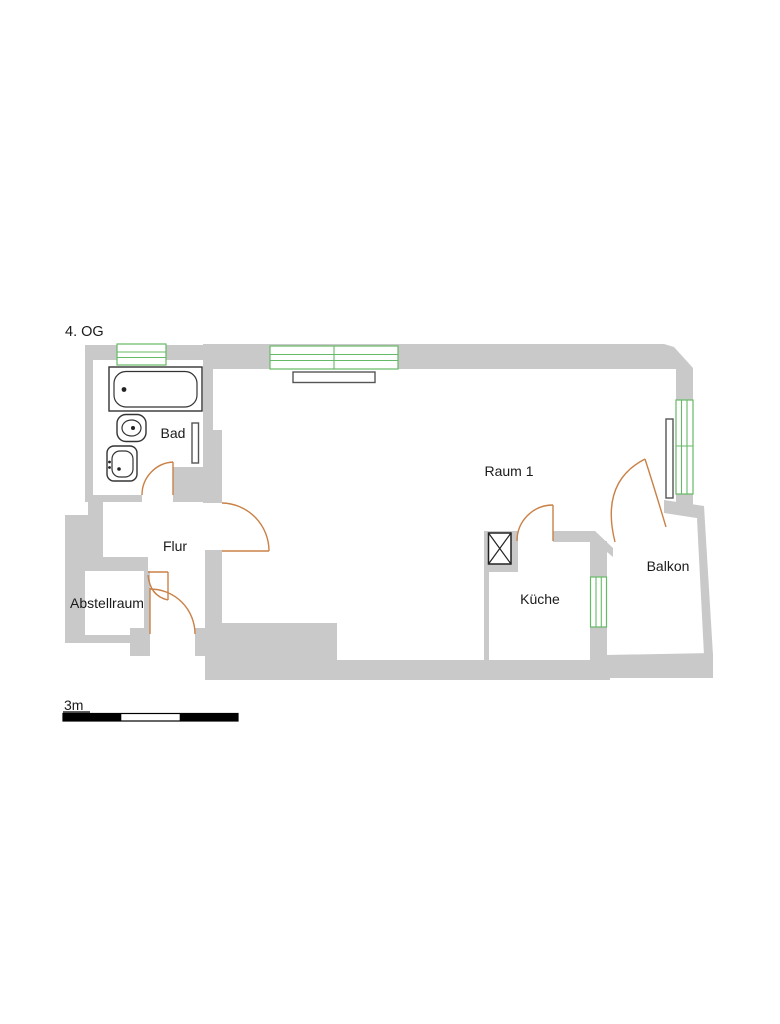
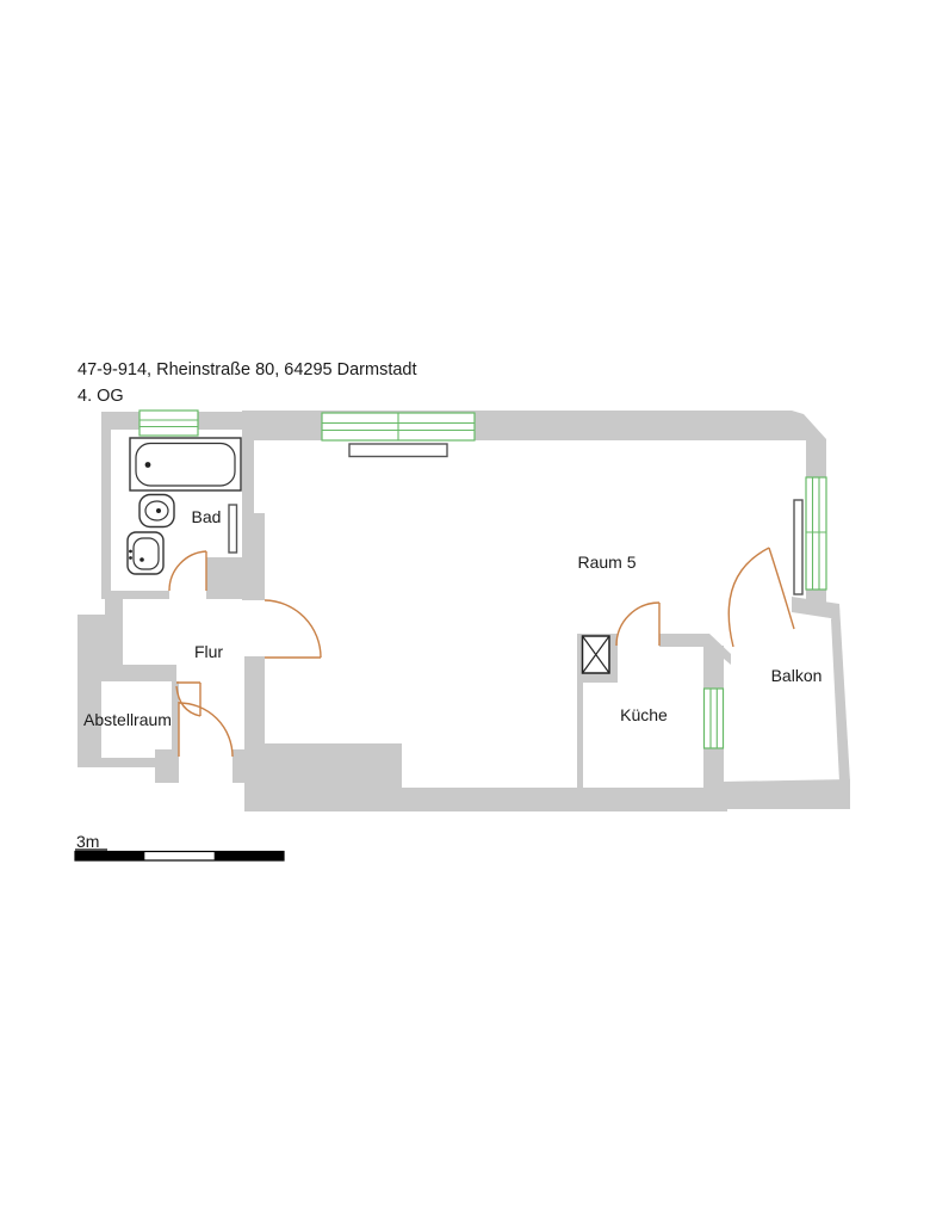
+ 47-9-914, Rheinstraße 80, 64295 Darmstadt
  4. OG
  Bad
  Flur
  Abstellraum
- Raum 1
+ Raum 5
  Küche
  Balkon
  3m
